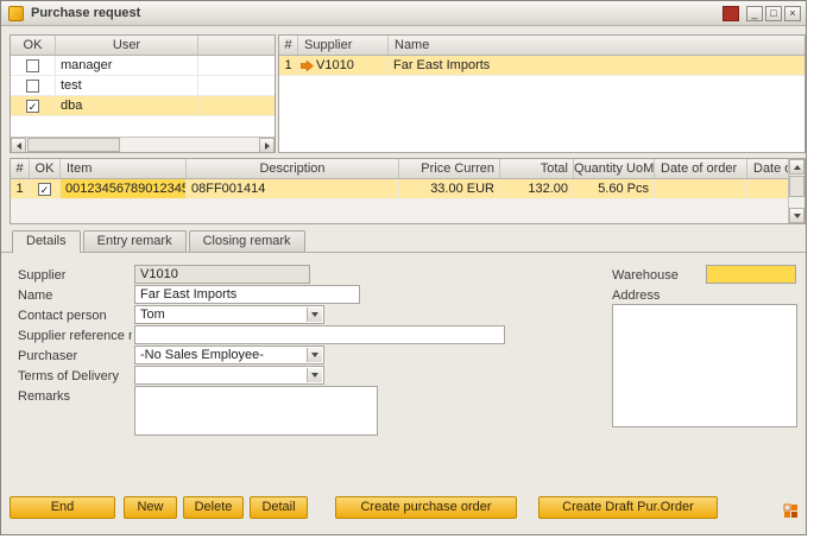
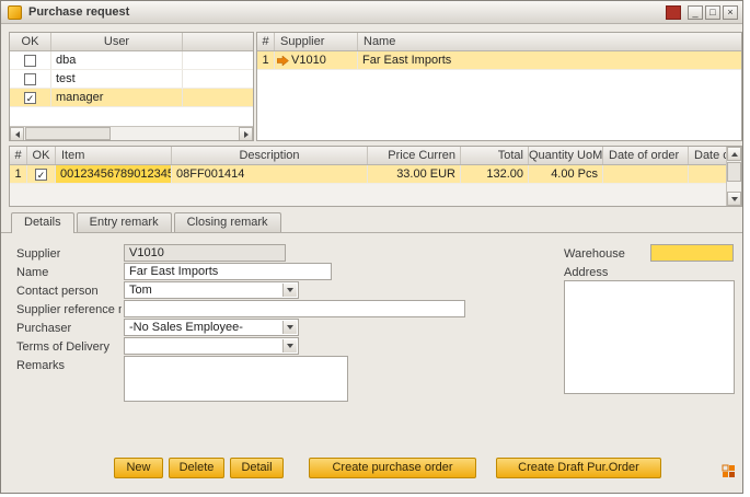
  Purchase request
  _
  □
  ×
  OK
  User
- manager
+ dba
  test
  ✓
- dba
+ manager
  #
  Supplier
  Name
  1
  V1010
  Far East Imports
  #
  OK
  Item
  Description
  Price Curren
  Total
  Quantity UoM
  Date of order
  Date
  1
  ✓
  00123456789012345
  08FF001414
  33.00 EUR
  132.00
- 5.60 Pcs
+ 4.00 Pcs
  Details
  Entry remark
  Closing remark
  Supplier
  V1010
  Name
  Far East Imports
  Contact person
  Tom
  Supplier reference
  Purchaser
  -No Sales Employee-
  Terms of Delivery
  Remarks
  Warehouse
  Address
- End
  New
  Delete
  Detail
  Create purchase order
  Create Draft Pur.Order
